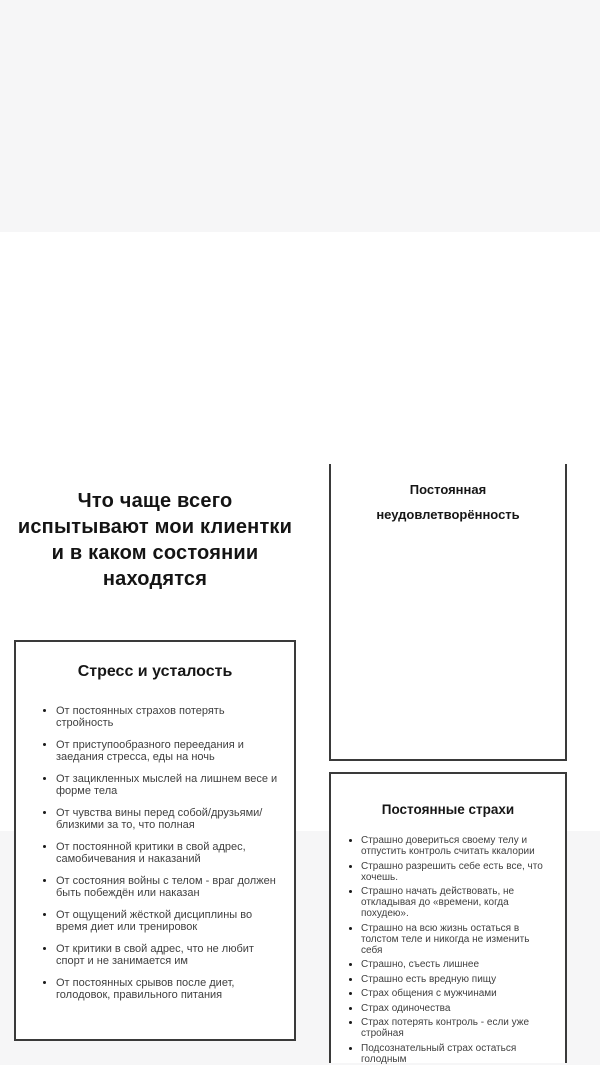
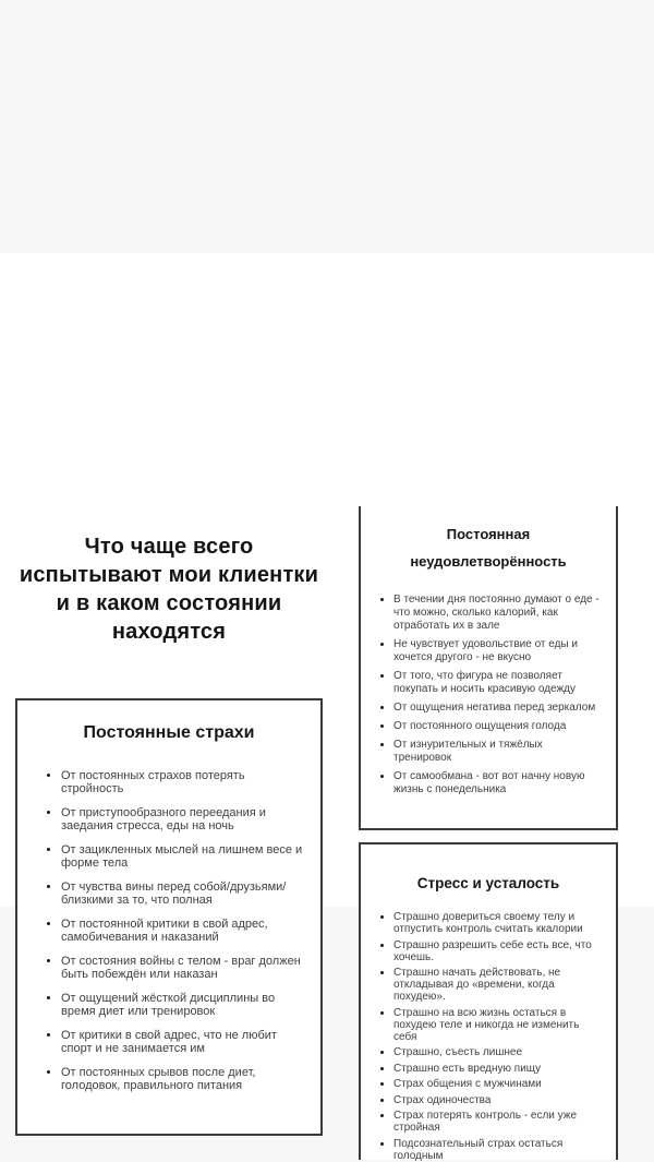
  Что чаще всего
  испытывают мои клиентки
  и в каком состоянии
  находятся
- Стресс и усталость
+ Постоянные страхи
  От постоянных страхов потерять стройность
  От приступообразного переедания и заедания стресса, еды на ночь
  От зацикленных мыслей на лишнем весе и форме тела
  От чувства вины перед собой/друзьями/близкими за то, что полная
  От постоянной критики в свой адрес, самобичевания и наказаний
  От состояния войны с телом - враг должен быть побеждён или наказан
  От ощущений жёсткой дисциплины во время диет или тренировок
  От критики в свой адрес, что не любит спорт и не занимается им
  От постоянных срывов после диет, голодовок, правильного питания
  Постоянная
  неудовлетворённость
+ В течении дня постоянно думают о еде - что можно, сколько калорий, как отработать их в зале
+ Не чувствует удовольствие от еды и хочется другого - не вкусно
+ От того, что фигура не позволяет покупать и носить красивую одежду
+ От ощущения негатива перед зеркалом
+ От постоянного ощущения голода
+ От изнурительных и тяжёлых тренировок
+ От самообмана - вот вот начну новую жизнь с понедельника
- Постоянные страхи
+ Стресс и усталость
  Страшно довериться своему телу и отпустить контроль считать ккалории
  Страшно разрешить себе есть все, что хочешь.
  Страшно начать действовать, не откладывая до «времени, когда похудею».
- Страшно на всю жизнь остаться в толстом теле и никогда не изменить себя
+ Страшно на всю жизнь остаться в похудею теле и никогда не изменить себя
  Страшно, съесть лишнее
  Страшно есть вредную пищу
  Страх общения с мужчинами
  Страх одиночества
  Страх потерять контроль - если уже стройная
  Подсознательный страх остаться голодным
